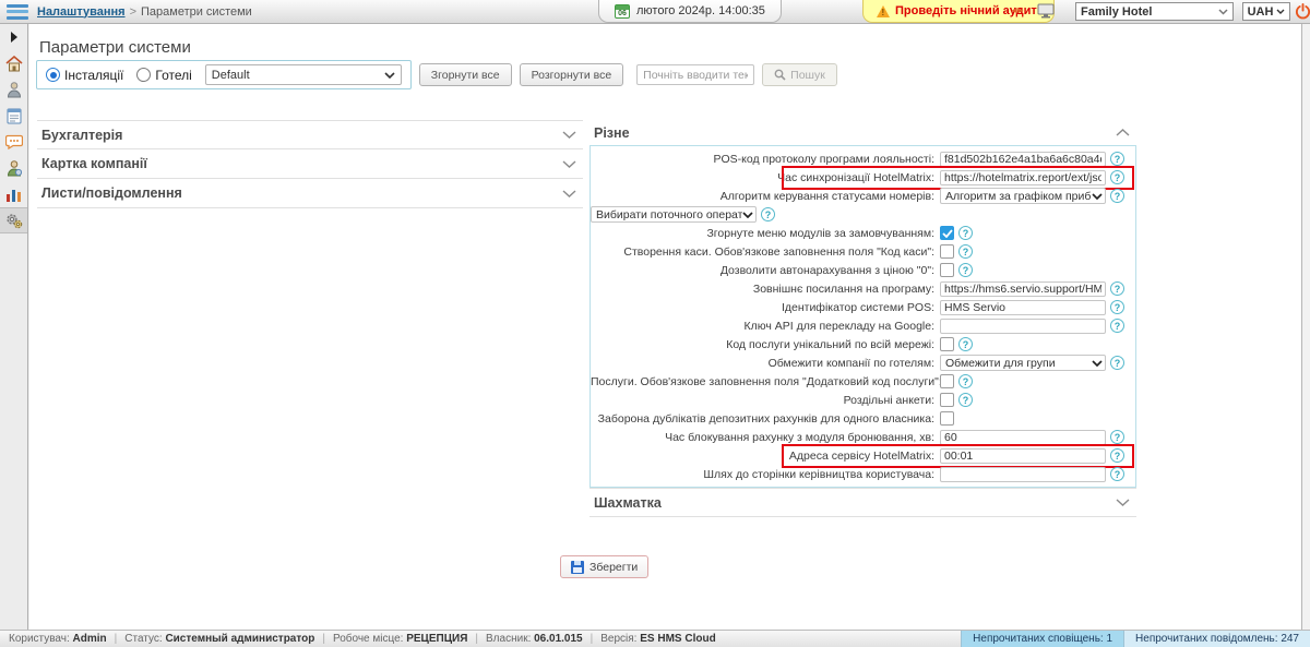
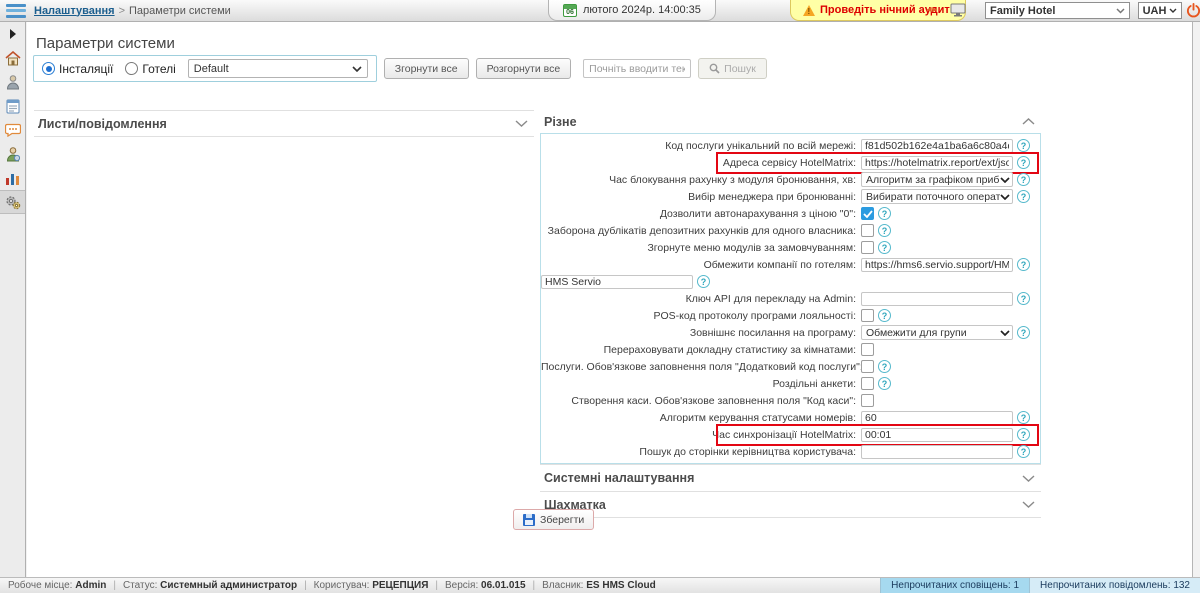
  Налаштування
  >
  Параметри системи
  лютого 2024р. 14:00:35
  !
  Проведіть нічний аудит
  ◂▸
  Family Hotel
  UAH
  Параметри системи
  Інсталяції
  Готелі
  Default
  Згорнути все
  Розгорнути все
  Почніть вводити тек
  Пошук
- Бухгалтерія
- Картка компанії
  Листи/повідомлення
  Різне
- POS-код протоколу програми лояльності:
+ Код послуги унікальний по всій мережі:
  f81d502b162e4a1ba6a6c80a4
  ?
- Час синхронізації HotelMatrix:
+ Адреса сервісу HotelMatrix:
  https://hotelmatrix.report/ext/jso
  ?
- Алгоритм керування статусами номерів:
+ Час блокування рахунку з модуля бронювання, хв:
  Алгоритм за графіком приб
  ?
+ Вибір менеджера при бронюванні:
  Вибирати поточного операт
  ?
- Згорнуте меню модулів за замовчуванням:
+ Дозволити автонарахування з ціною "0":
  ?
- Створення каси. Обов'язкове заповнення поля "Код каси":
+ Заборона дублікатів депозитних рахунків для одного власника:
  ?
- Дозволити автонарахування з ціною "0":
+ Згорнуте меню модулів за замовчуванням:
  ?
- Зовнішнє посилання на програму:
+ Обмежити компанії по готелям:
  https://hms6.servio.support/HM
  ?
- Ідентифікатор системи POS:
  HMS Servio
  ?
- Ключ API для перекладу на Google:
+ Ключ API для перекладу на Admin:
  ?
- Код послуги унікальний по всій мережі:
+ POS-код протоколу програми лояльності:
  ?
- Обмежити компанії по готелям:
+ Зовнішнє посилання на програму:
  Обмежити для групи
  ?
+ Перераховувати докладну статистику за кімнатами:
  Послуги. Обов'язкове заповнення поля "Додатковий код послуги"
  ?
  Роздільні анкети:
  ?
- Заборона дублікатів депозитних рахунків для одного власника:
+ Створення каси. Обов'язкове заповнення поля "Код каси":
- Час блокування рахунку з модуля бронювання, хв:
+ Алгоритм керування статусами номерів:
  60
  ?
- Адреса сервісу HotelMatrix:
+ Час синхронізації HotelMatrix:
  00:01
  ?
- Шлях до сторінки керівництва користувача:
+ Пошук до сторінки керівництва користувача:
  ?
+ Системні налаштування
  Шахматка
  Зберегти
- Користувач: Admin
+ Робоче місце: Admin
  |
  Статус: Системный администратор
  |
- Робоче місце: РЕЦЕПЦИЯ
+ Користувач: РЕЦЕПЦИЯ
  |
- Власник: 06.01.015
+ Версія: 06.01.015
  |
- Версія: ES HMS Cloud
+ Власник: ES HMS Cloud
  Непрочитаних сповіщень: 1
- Непрочитаних повідомлень: 247
+ Непрочитаних повідомлень: 132
